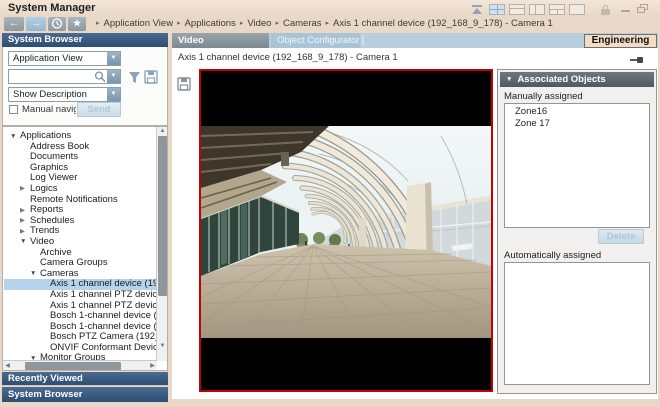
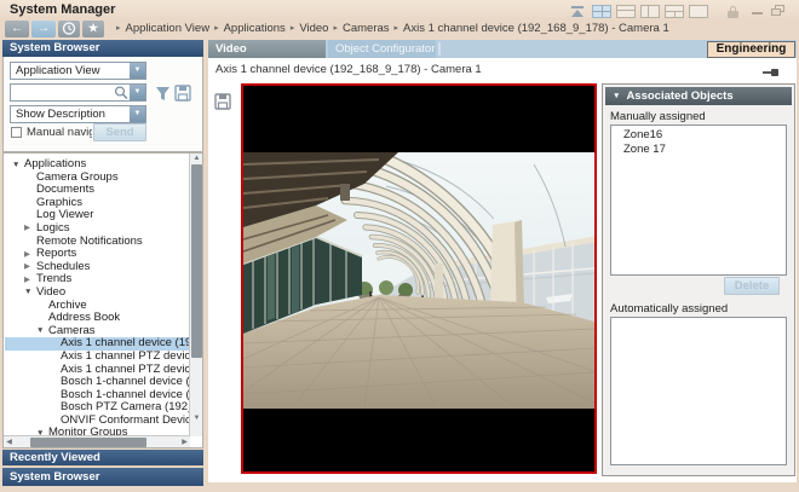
  System Manager
  ←
  →
  ★
  Application View Applications Video Cameras Axis 1 channel device (192_168_9_178) - Camera 1
  System Browser
  Application View
  Show Description
  Manual navig
  Send
  Applications
- Address Book
+ Camera Groups
  Documents
  Graphics
  Log Viewer
  Logics
  Remote Notifications
  Reports
  Schedules
  Trends
  Video
  Archive
- Camera Groups
+ Address Book
  Cameras
  Axis 1 channel device (1
  Axis 1 channel PTZ devic
  Axis 1 channel PTZ devic
  Bosch 1-channel device
  Bosch 1-channel device
  ONVIF Conformant Devi
  Monitor Groups
  Recently Viewed
  System Browser
  Video
  Object Configurator
  Engineering
  Axis 1 channel device (192_168_9_178) - Camera 1
  Associated Objects
  Manually assigned
  Zone16
  Zone 17
  Delete
  Automatically assigned
